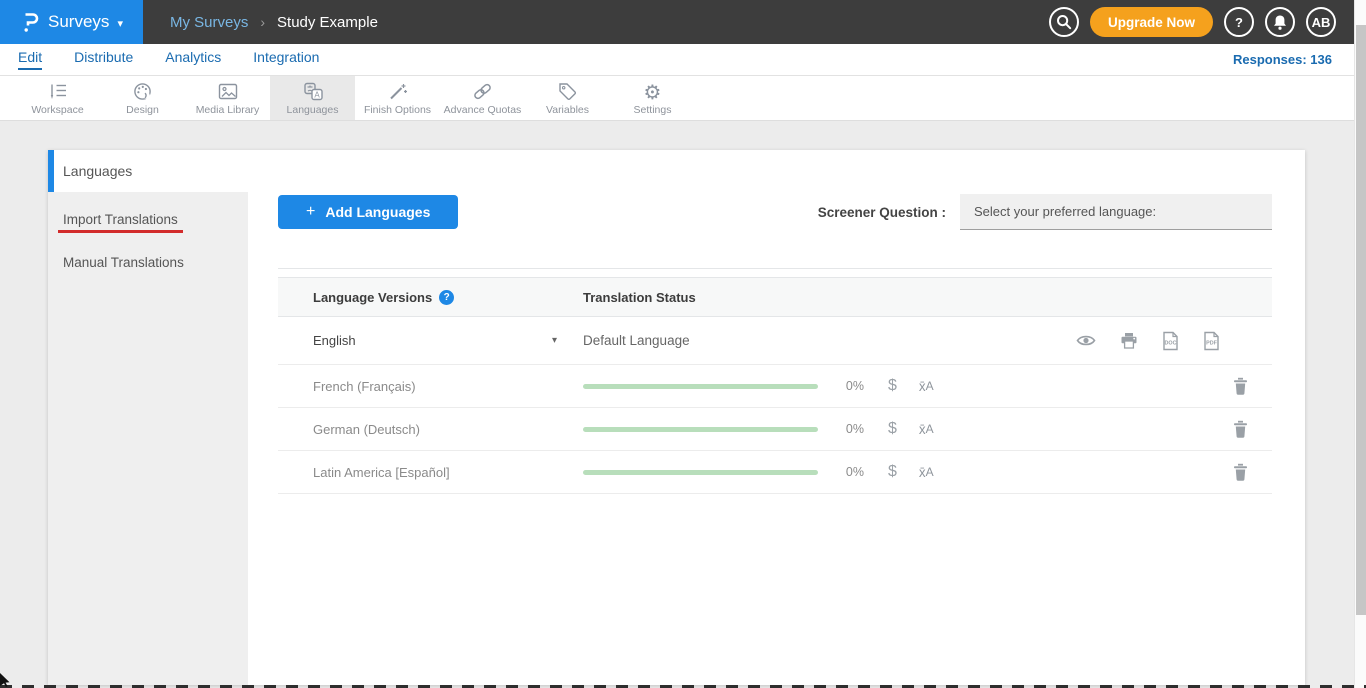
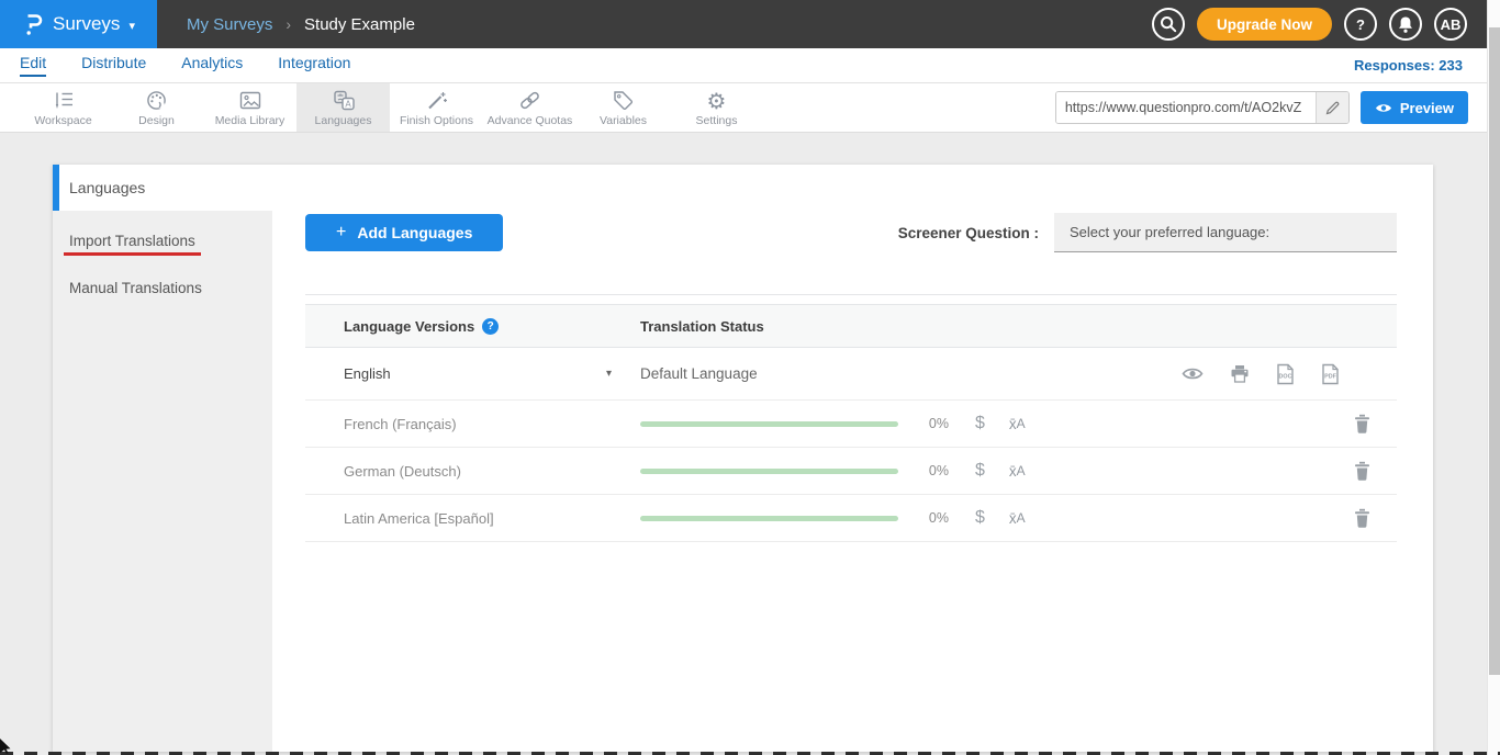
  Surveys
  ▾
  My Surveys
  ›
  Study Example
  Upgrade Now
  ?
  AB
  Edit
  Distribute
  Analytics
  Integration
- Responses: 136
+ Responses: 233
  Workspace
  Design
  Media Library
  A
  Languages
  Finish Options
  Advance Quotas
  Variables
  ⚙
  Settings
+ https://www.questionpro.com/t/AO2kvZ
+ Preview
  Languages
  Import Translations
  Manual Translations
  +
  Add Languages
  Screener Question :
  Select your preferred language:
  Language Versions
  ?
  Translation Status
  English
  ▾
  Default Language
  French (Français)
  0%
  $
  x̄
  A
  German (Deutsch)
  0%
  $
  x̄
  A
  Latin America [Español]
  0%
  $
  x̄
  A
